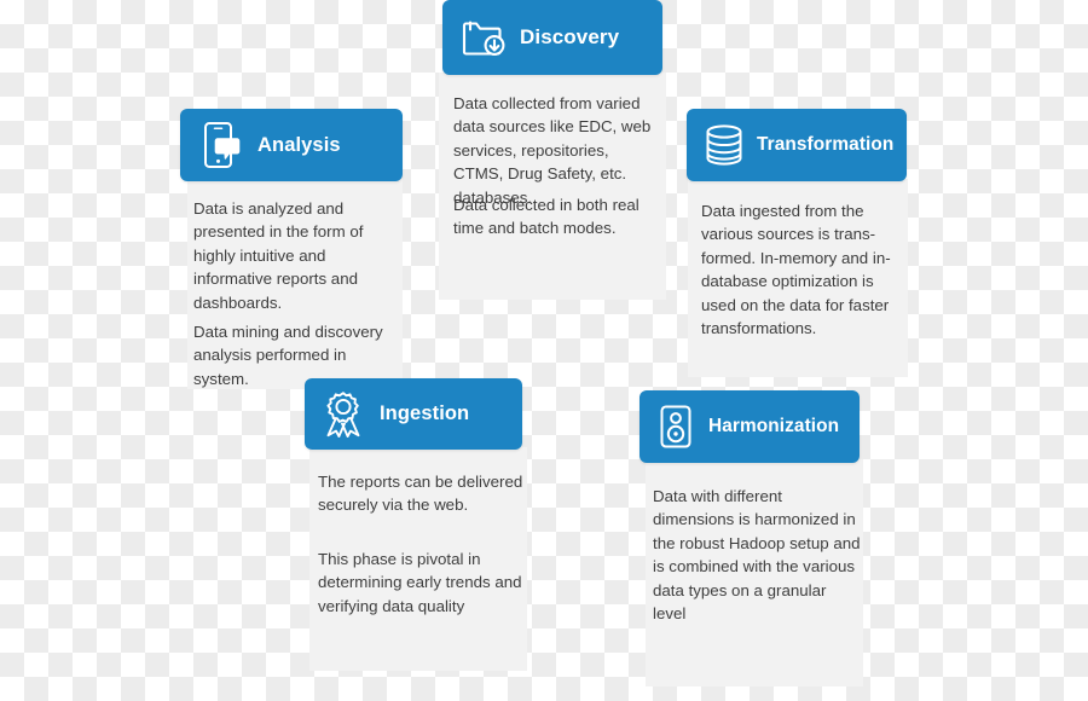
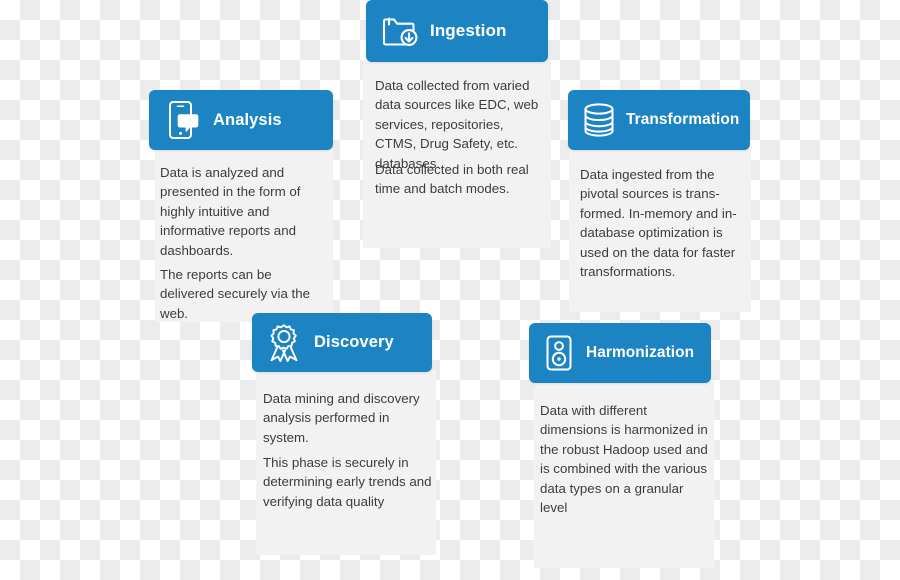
- Discovery
+ Ingestion
  Data collected from varied data sources like EDC, web services, repositories, CTMS, Drug Safety, etc. databases.
  Data collected in both real time and batch modes.
  Analysis
  Data is analyzed and presented in the form of highly intuitive and informative reports and dashboards.
- Data mining and discovery analysis performed in system.
+ The reports can be delivered securely via the web.
  Transformation
- Data ingested from the various sources is trans-formed. In-memory and in-database optimization is used on the data for faster transformations.
+ Data ingested from the pivotal sources is trans-formed. In-memory and in-database optimization is used on the data for faster transformations.
- Ingestion
+ Discovery
- The reports can be delivered securely via the web.
+ Data mining and discovery analysis performed in system.
- This phase is pivotal in determining early trends and verifying data quality
+ This phase is securely in determining early trends and verifying data quality
  Harmonization
- Data with different dimensions is harmonized in the robust Hadoop setup and is combined with the various data types on a granular level
+ Data with different dimensions is harmonized in the robust Hadoop used and is combined with the various data types on a granular level
